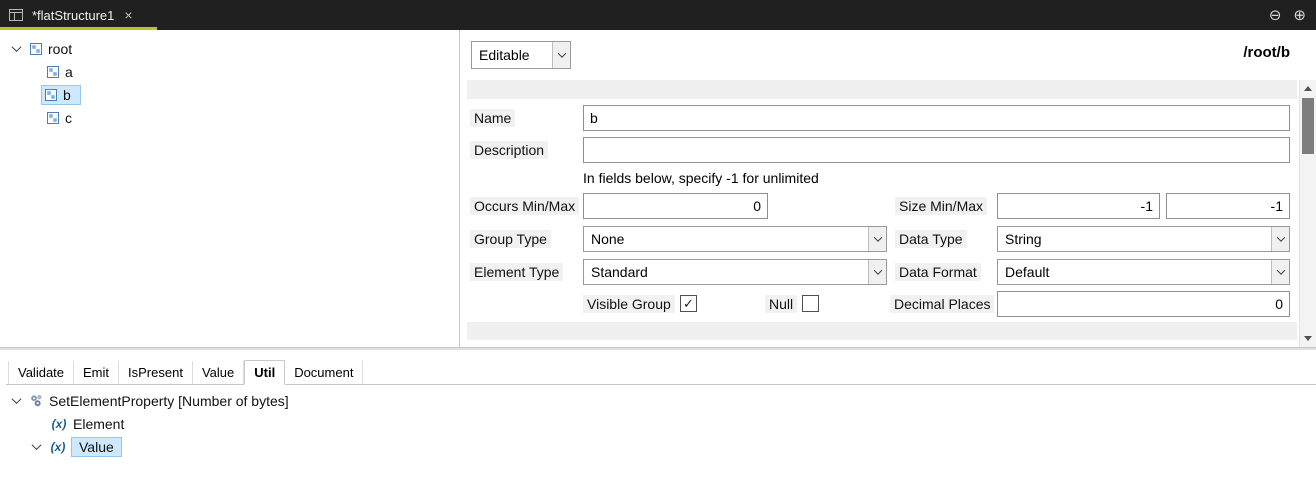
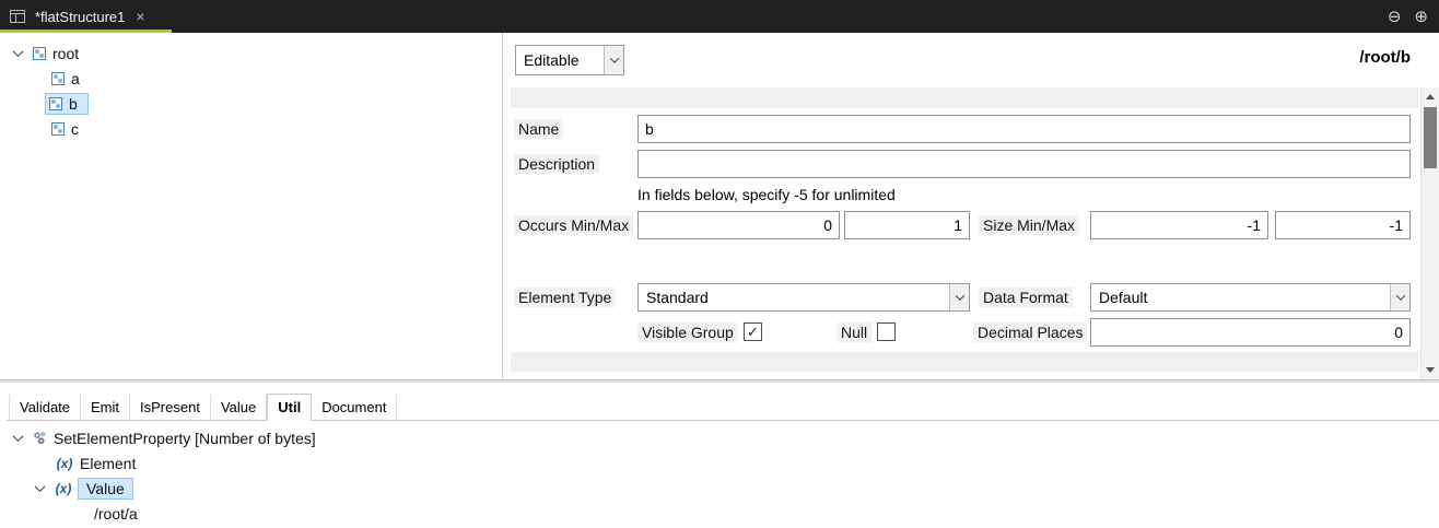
  *flatStructure1
  ×
  ⊖
  ⊕
  root
  a
  b
  c
  Editable
  /root/b
  Name
  b
  Description
- In fields below, specify -1 for unlimited
+ In fields below, specify -5 for unlimited
  Occurs Min/Max
  0
+ 1
  Size Min/Max
  -1
  -1
- Group Type
- None
- Data Type
- String
  Element Type
  Standard
  Data Format
  Default
  Visible Group
  Null
  Decimal Places
  0
  Validate
  Emit
  IsPresent
  Value
  Util
  Document
  SetElementProperty [Number of bytes]
  Element
  Value
+ /root/a
